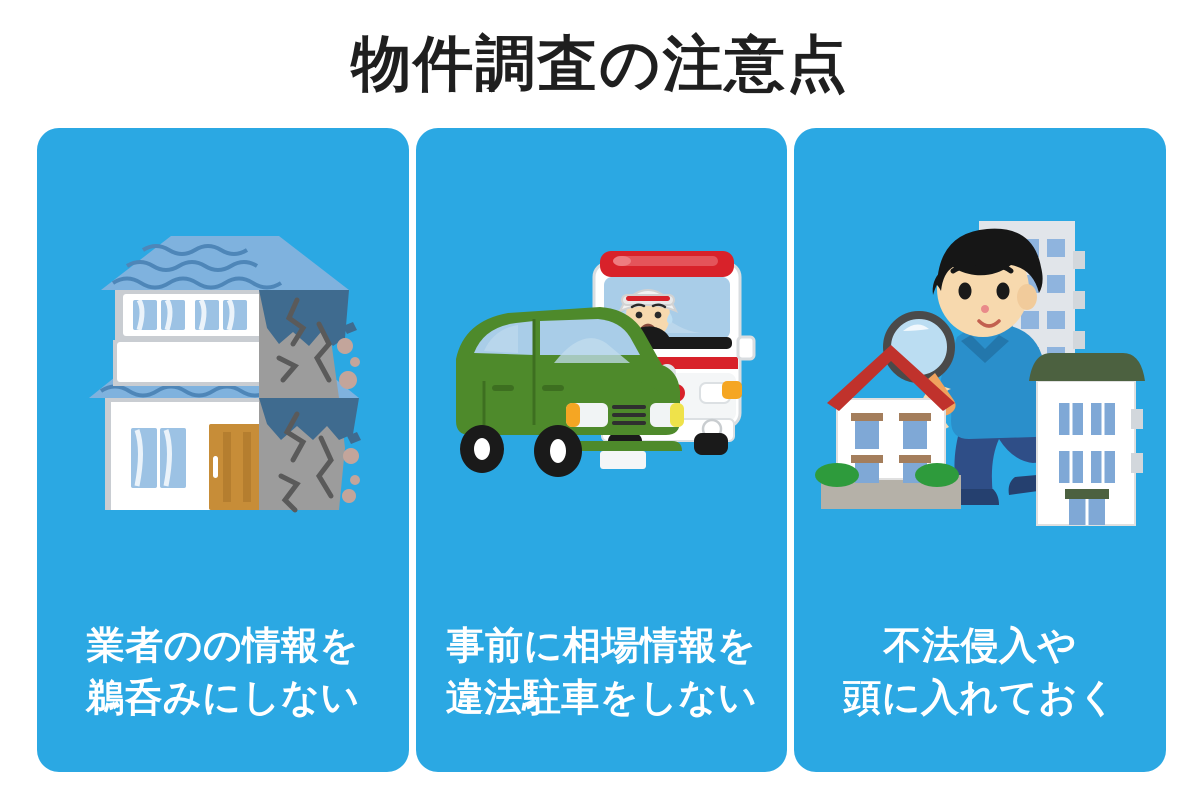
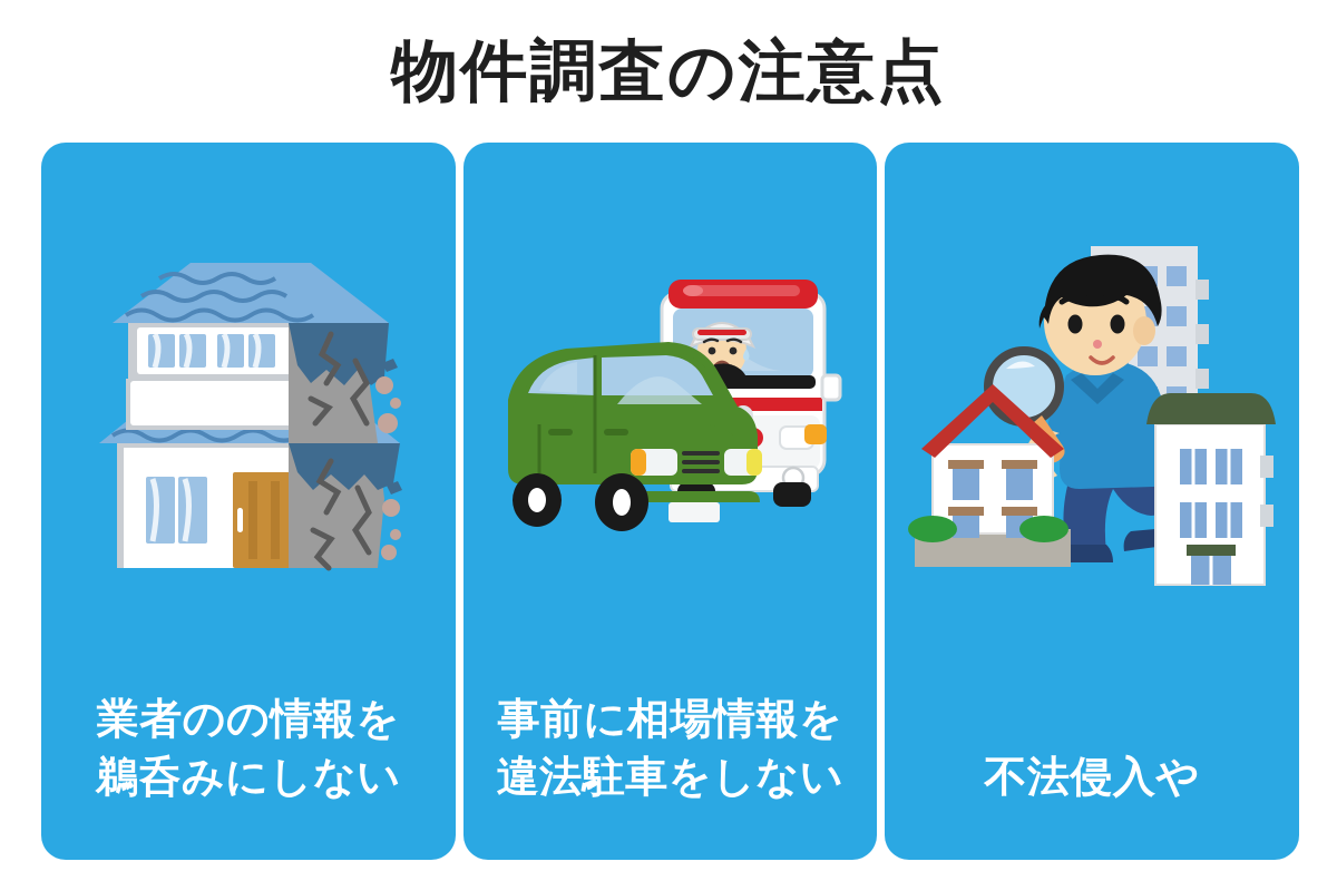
  物件調査の注意点
  業者のの情報を
  鵜呑みにしない
  事前に相場情報を
  違法駐車をしない
  不法侵入や
- 頭に入れておく
